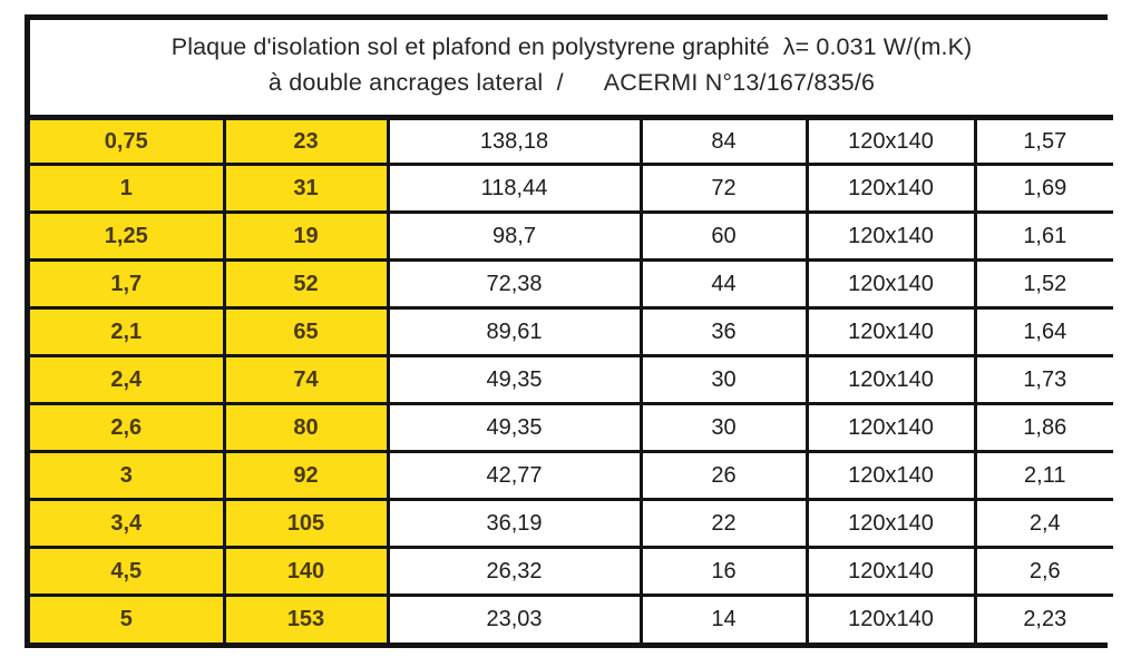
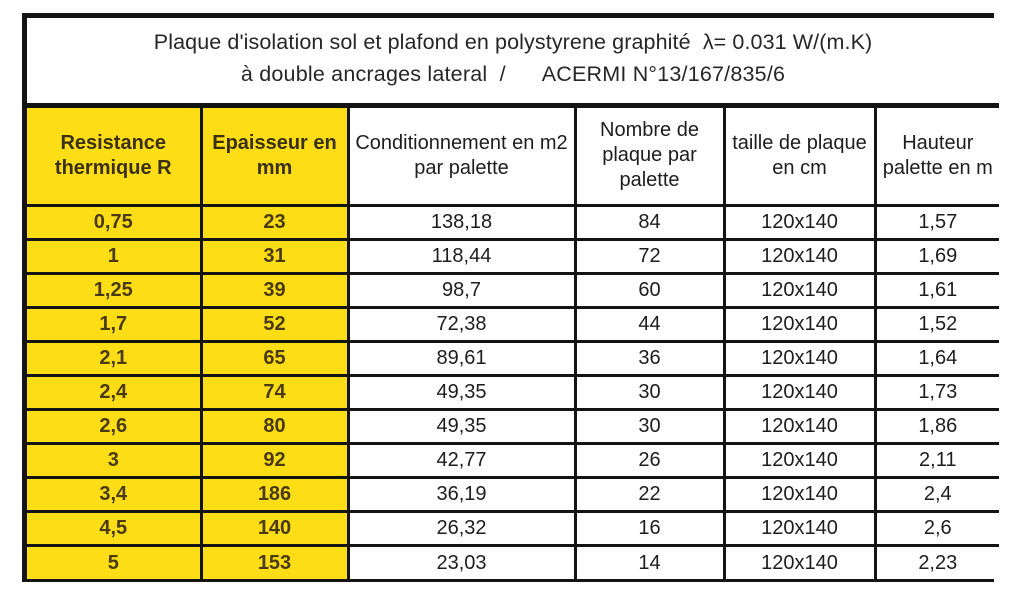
  Plaque d'isolation sol et plafond en polystyrene graphité λ= 0.031 W/(m.K) à double ancrages lateral / ACERMI N°13/167/835/6
+ Resistance thermique R	Epaisseur en mm	Conditionnement en m2 par palette	Nombre de plaque par palette	taille de plaque en cm	Hauteur palette en m
  0,75	23	138,18	84	120x140	1,57
  1	31	118,44	72	120x140	1,69
- 1,25	19	98,7	60	120x140	1,61
+ 1,25	39	98,7	60	120x140	1,61
  1,7	52	72,38	44	120x140	1,52
  2,1	65	89,61	36	120x140	1,64
  2,4	74	49,35	30	120x140	1,73
  2,6	80	49,35	30	120x140	1,86
  3	92	42,77	26	120x140	2,11
- 3,4	105	36,19	22	120x140	2,4
+ 3,4	186	36,19	22	120x140	2,4
  4,5	140	26,32	16	120x140	2,6
  5	153	23,03	14	120x140	2,23
